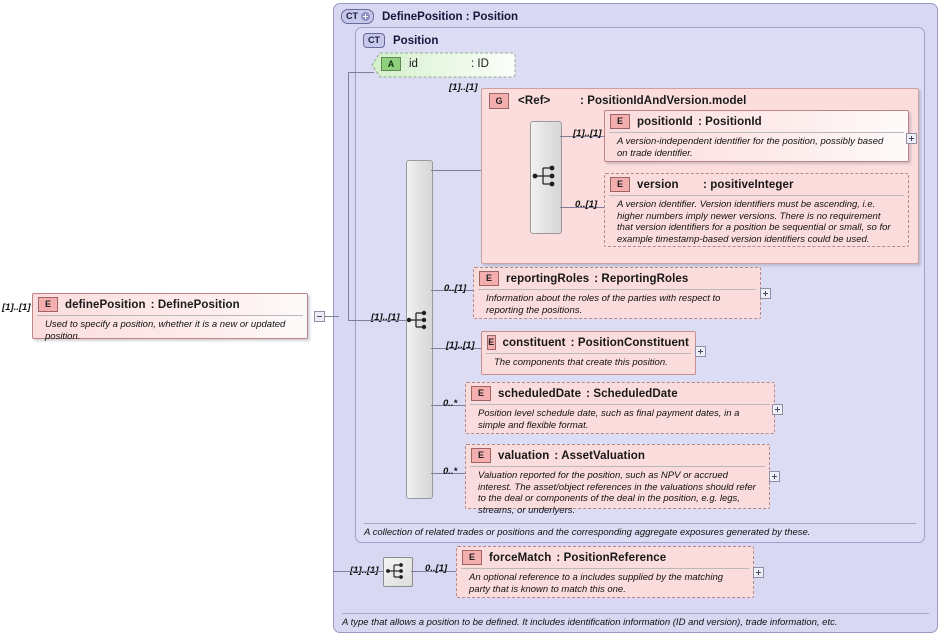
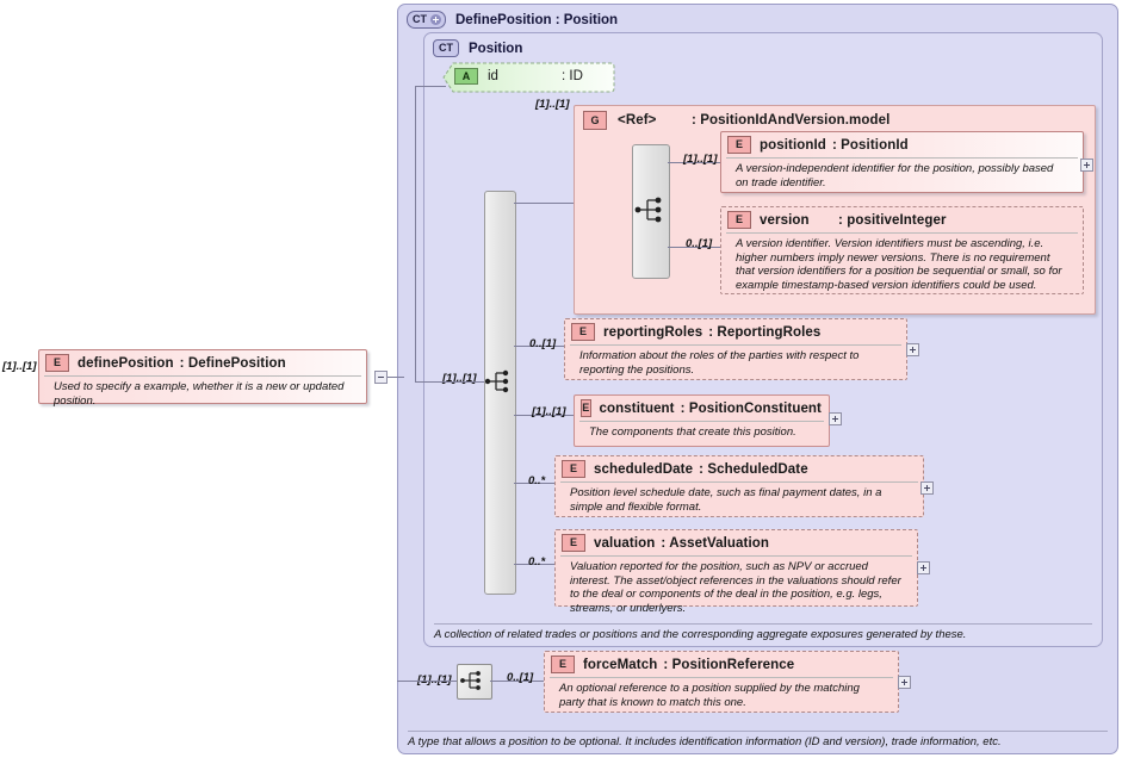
  CT
  DefinePosition : Position
- A type that allows a position to be defined. It includes identification information (ID and version), trade information, etc.
+ A type that allows a position to be optional. It includes identification information (ID and version), trade information, etc.
  CT
  Position
  A collection of related trades or positions and the corresponding aggregate exposures generated by these.
  A
  id
  : ID
  G
  <Ref>
  : PositionIdAndVersion.model
  [1]..[1]
  E
  positionId
  : PositionId
  A version-independent identifier for the position, possibly based on trade identifier.
  [1]..[1]
  E
  version
  : positiveInteger
  A version identifier. Version identifiers must be ascending, i.e. higher numbers imply newer versions. There is no requirement that version identifiers for a position be sequential or small, so for example timestamp-based version identifiers could be used.
  0..[1]
  [1]..[1]
  E
  reportingRoles
  : ReportingRoles
  Information about the roles of the parties with respect to reporting the positions.
  0..[1]
  E
  constituent
  : PositionConstituent
  The components that create this position.
  [1]..[1]
  E
  scheduledDate
  : ScheduledDate
  Position level schedule date, such as final payment dates, in a simple and flexible format.
  0..*
  E
  valuation
  : AssetValuation
  Valuation reported for the position, such as NPV or accrued interest. The asset/object references in the valuations should refer to the deal or components of the deal in the position, e.g. legs, streams, or underlyers.
  0..*
  E
  forceMatch
  : PositionReference
- An optional reference to a includes supplied by the matching party that is known to match this one.
+ An optional reference to a position supplied by the matching party that is known to match this one.
  0..[1]
  E
  definePosition
  : DefinePosition
- Used to specify a position, whether it is a new or updated position.
+ Used to specify a example, whether it is a new or updated position.
  [1]..[1]
